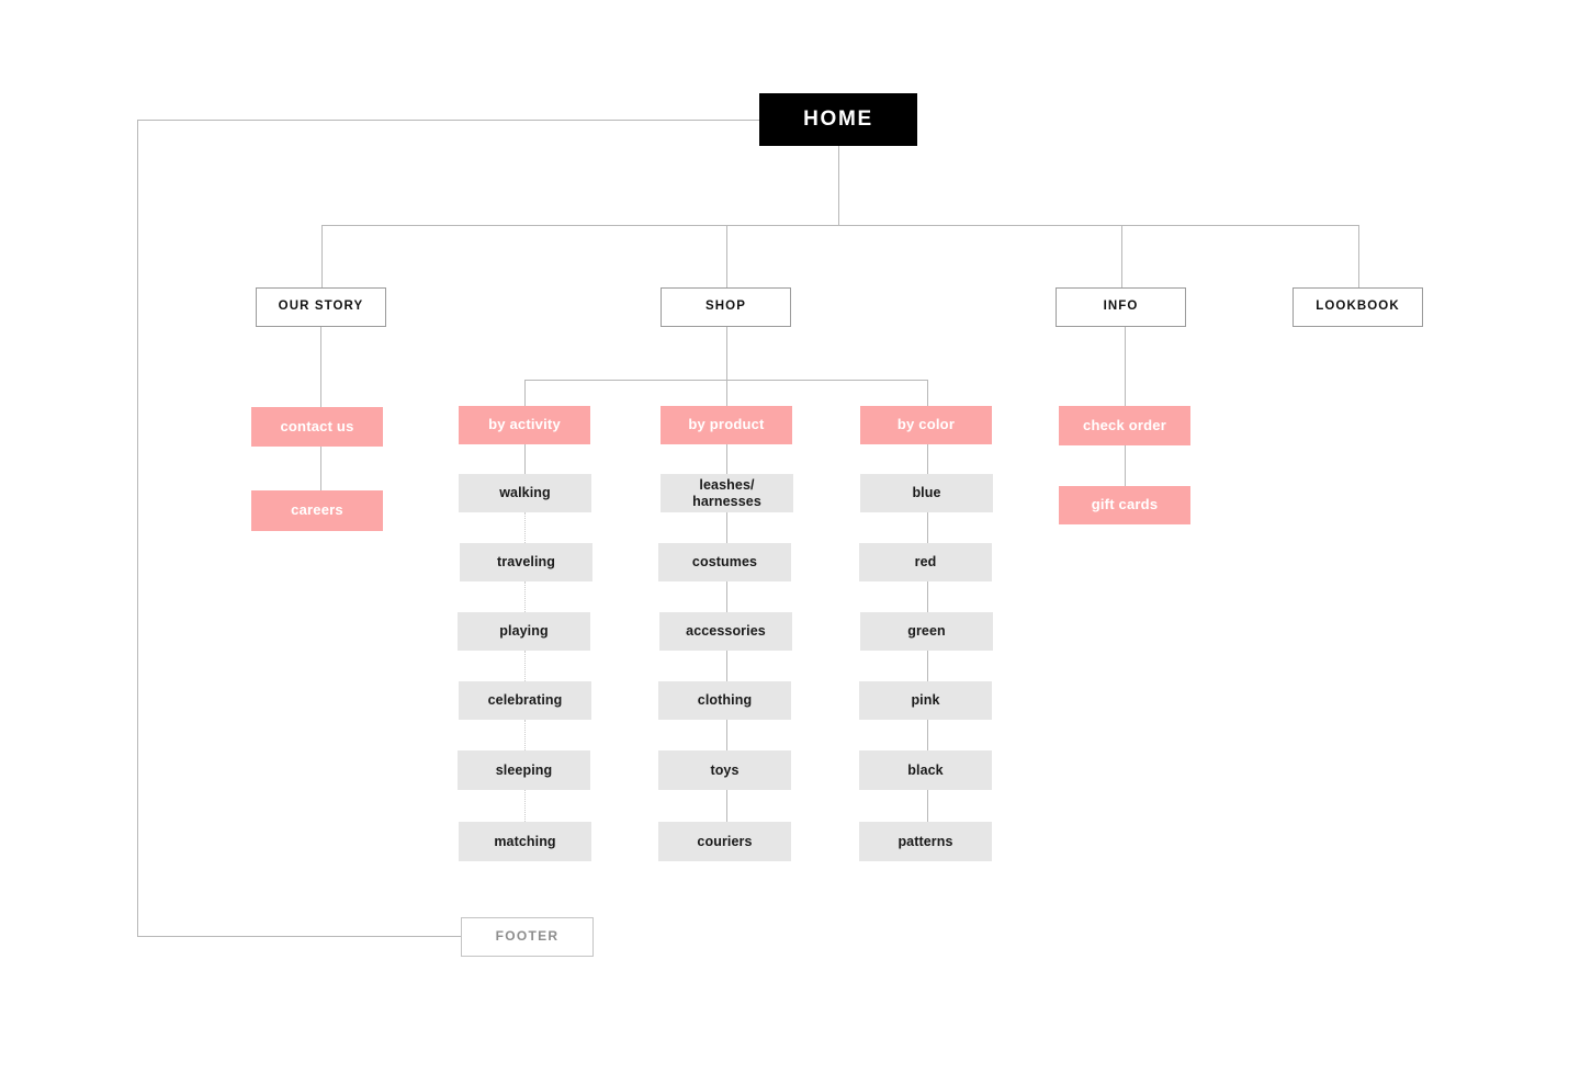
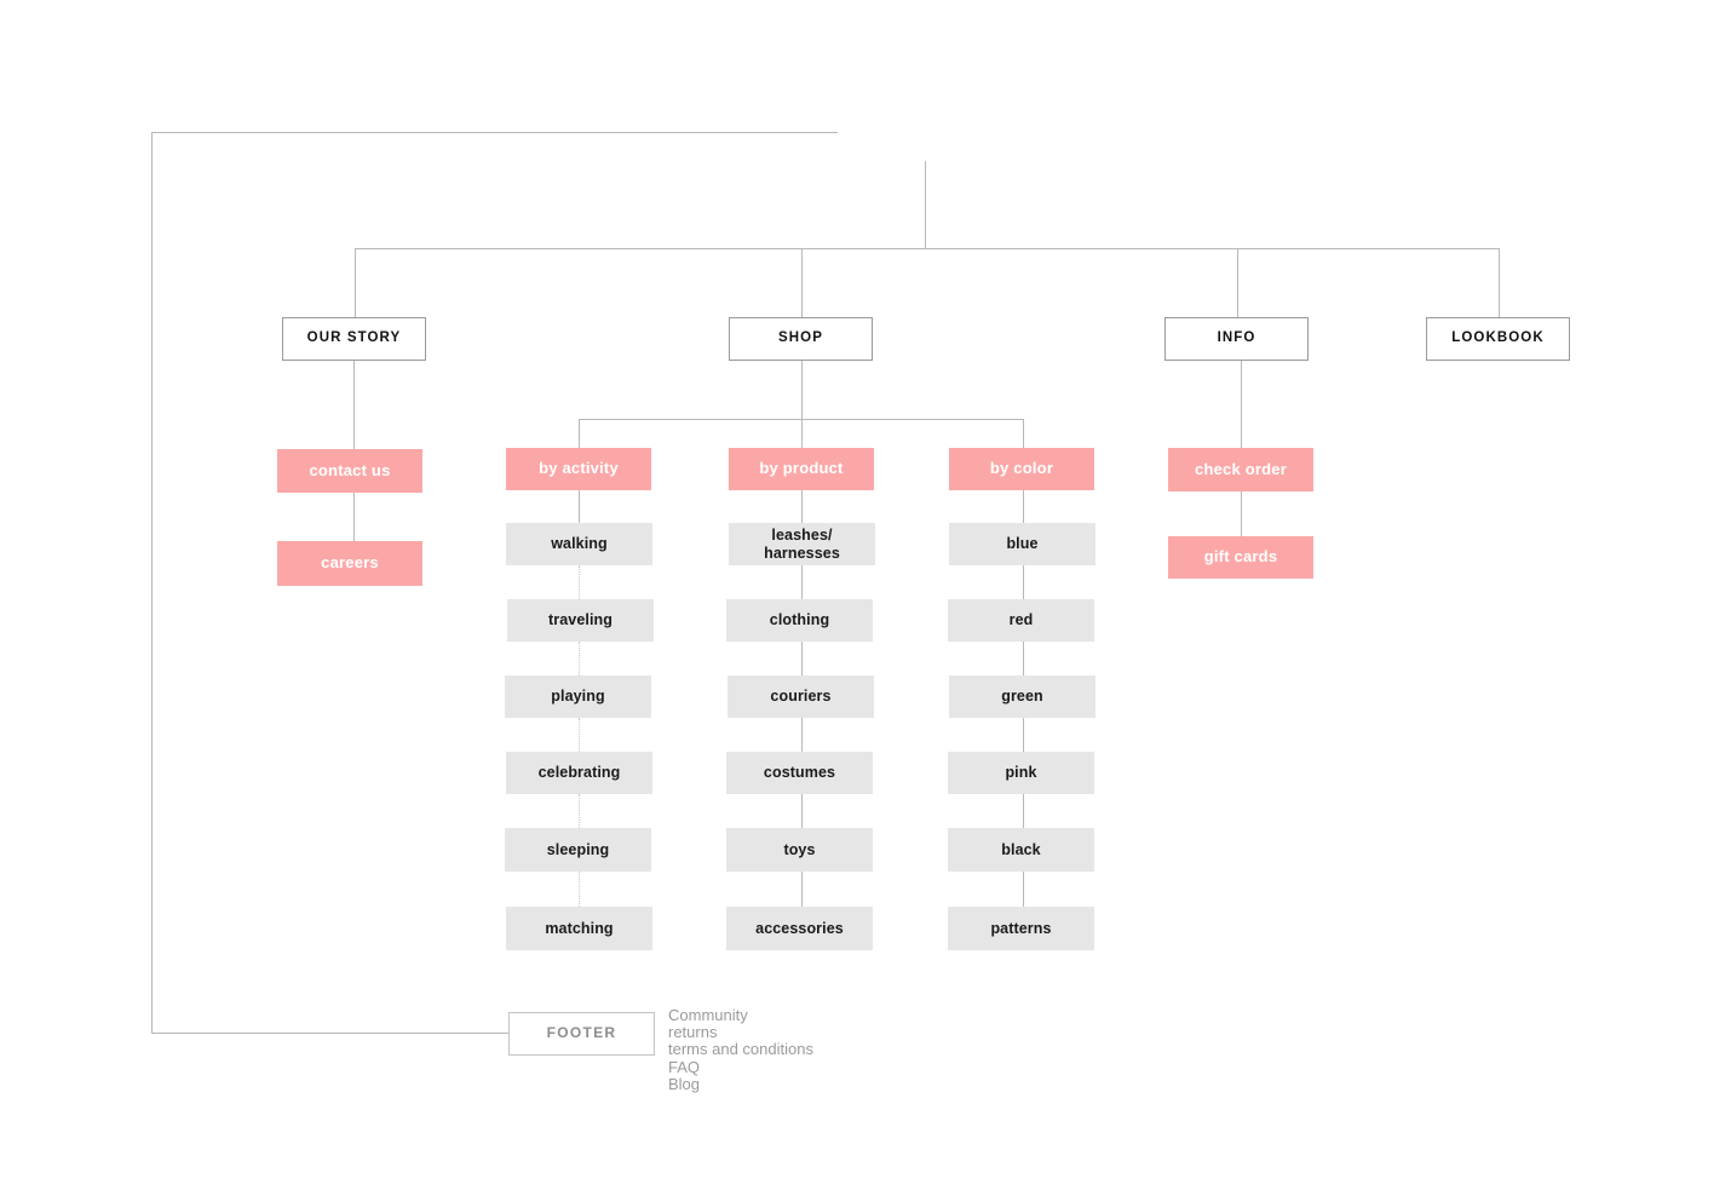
- HOME
  OUR STORY
  SHOP
  INFO
  LOOKBOOK
  contact us
  careers
  by activity
  by product
  by color
  walking
  traveling
  playing
  celebrating
  sleeping
  matching
  leashes/
  harnesses
- costumes
+ clothing
- accessories
+ couriers
- clothing
+ costumes
  toys
- couriers
+ accessories
  blue
  red
  green
  pink
  black
  patterns
  check order
  gift cards
  FOOTER
+ Community
+ returns
+ terms and conditions
+ FAQ
+ Blog
